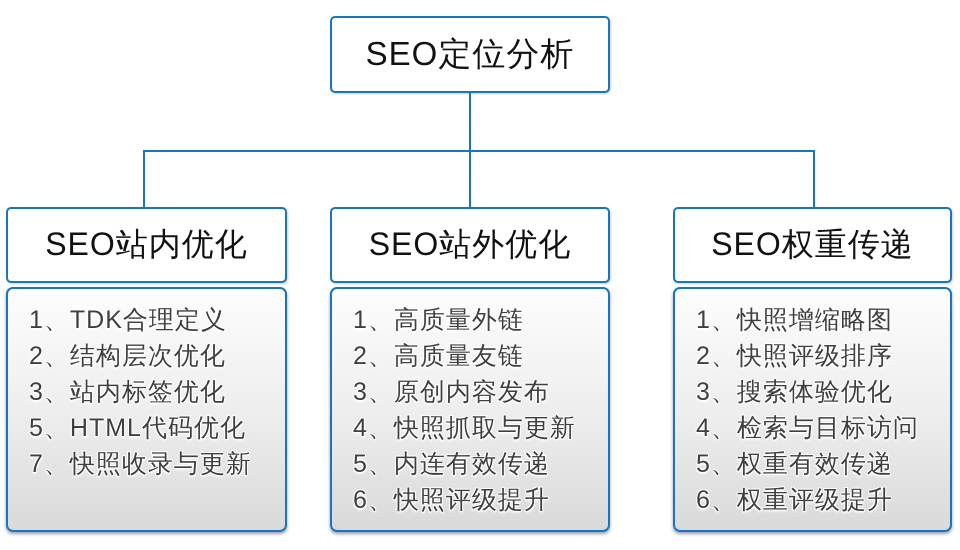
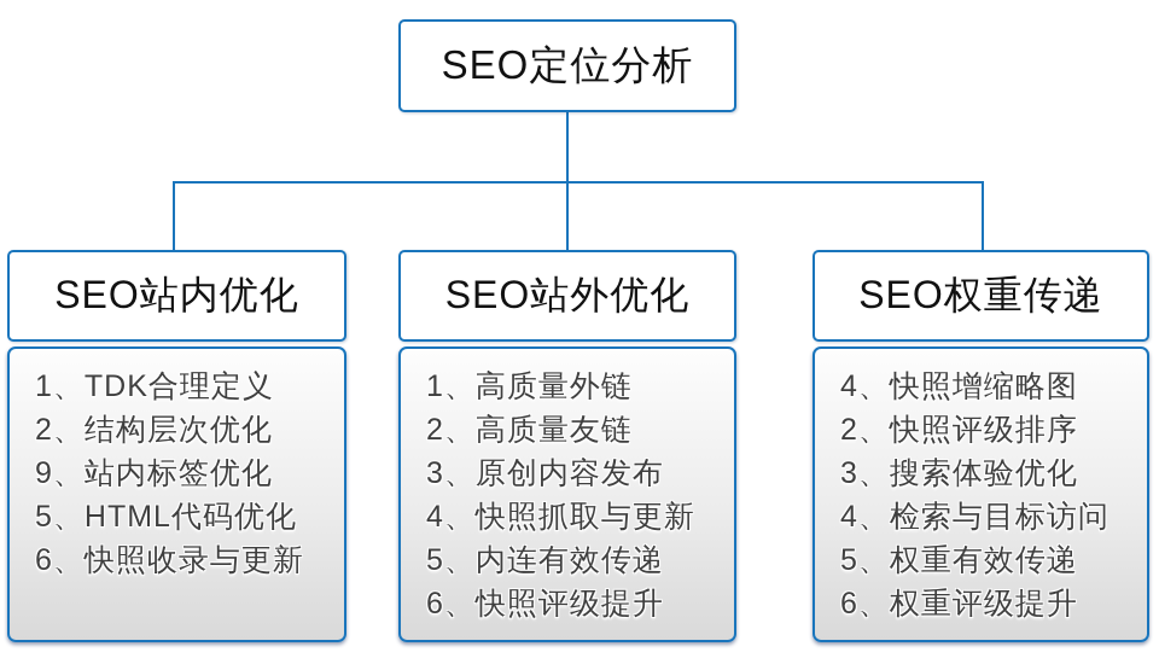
  SEO定位分析
  SEO站内优化
  1、TDK合理定义
  2、结构层次优化
- 3、站内标签优化
+ 9、站内标签优化
  5、HTML代码优化
- 7、快照收录与更新
+ 6、快照收录与更新
  SEO站外优化
  1、高质量外链
  2、高质量友链
  3、原创内容发布
  4、快照抓取与更新
  5、内连有效传递
  6、快照评级提升
  SEO权重传递
- 1、快照增缩略图
+ 4、快照增缩略图
  2、快照评级排序
  3、搜索体验优化
  4、检索与目标访问
  5、权重有效传递
  6、权重评级提升
